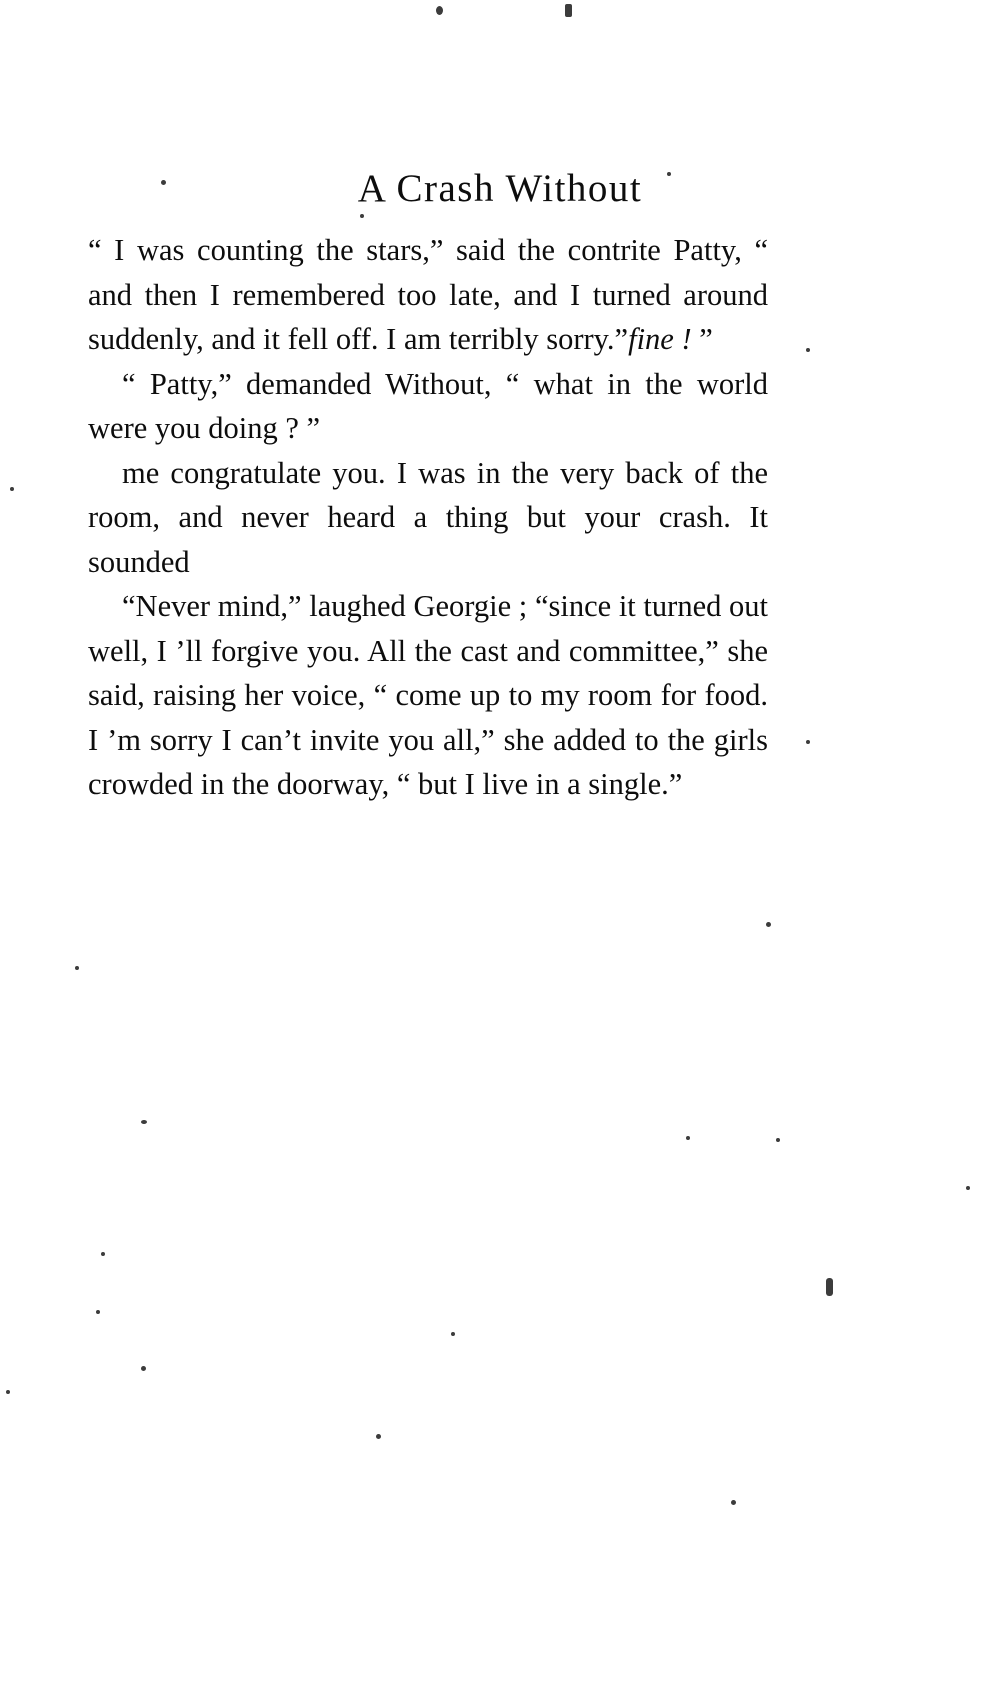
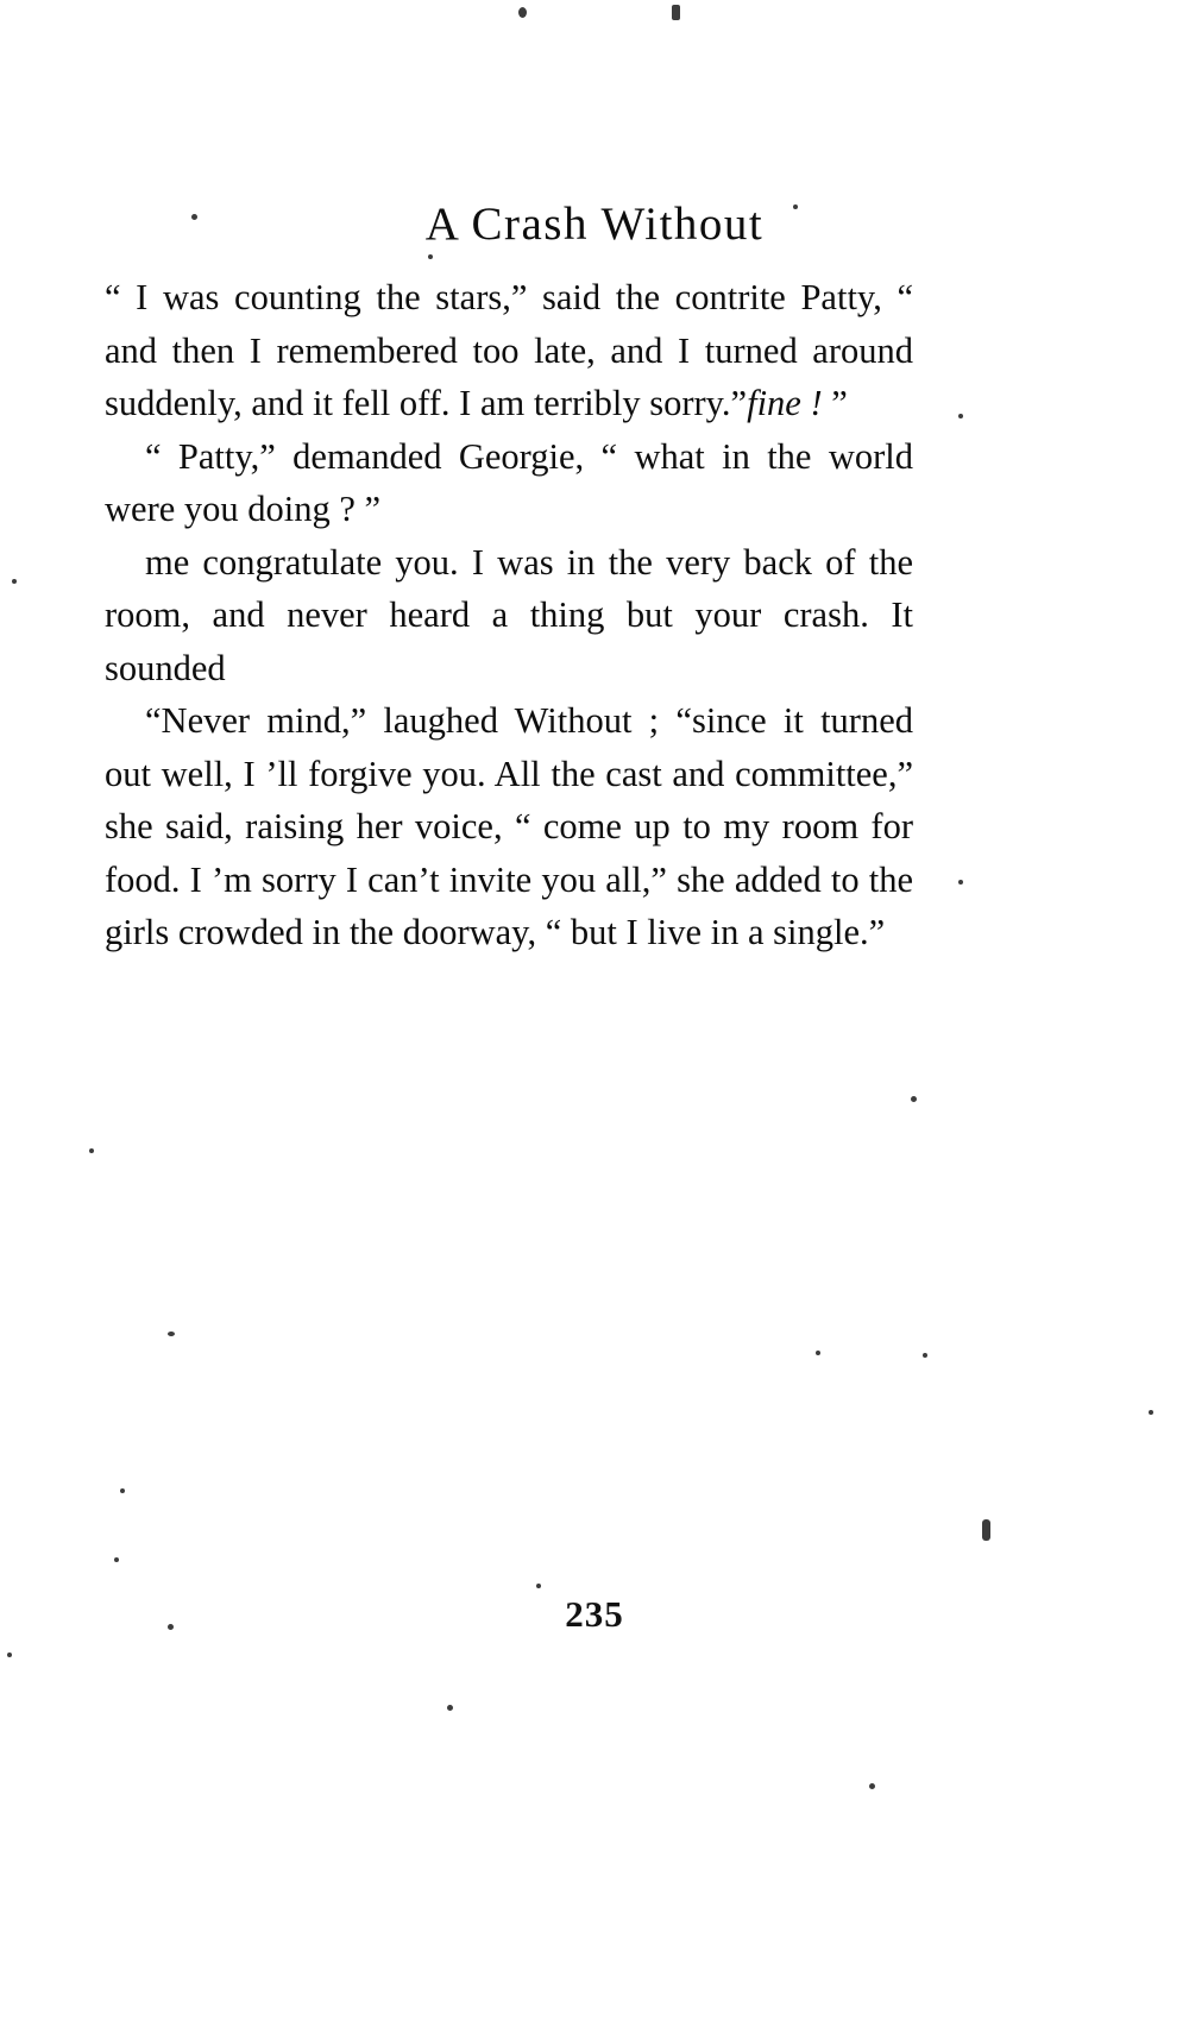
  A Crash Without
  “ I was counting the stars,” said the contrite Patty, “ and then I remembered too late, and I turned around suddenly, and it fell off. I am terribly sorry.”fine ! ”
- “ Patty,” demanded Without, “ what in the world were you doing ? ”
+ “ Patty,” demanded Georgie, “ what in the world were you doing ? ”
  me congratulate you. I was in the very back of the room, and never heard a thing but your crash. It sounded
- “Never mind,” laughed Georgie ; “since it turned out well, I ’ll forgive you. All the cast and committee,” she said, raising her voice, “ come up to my room for food. I ’m sorry I can’t invite you all,” she added to the girls crowded in the doorway, “ but I live in a single.”
+ “Never mind,” laughed Without ; “since it turned out well, I ’ll forgive you. All the cast and committee,” she said, raising her voice, “ come up to my room for food. I ’m sorry I can’t invite you all,” she added to the girls crowded in the doorway, “ but I live in a single.”
+ 235
